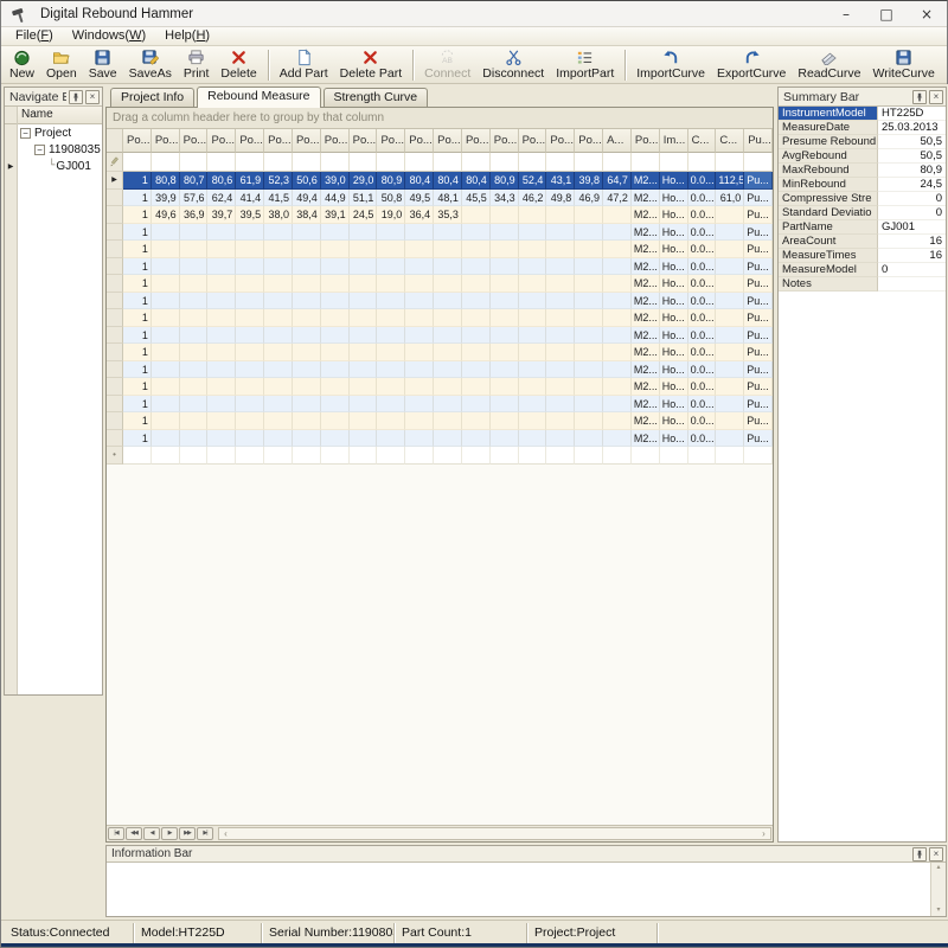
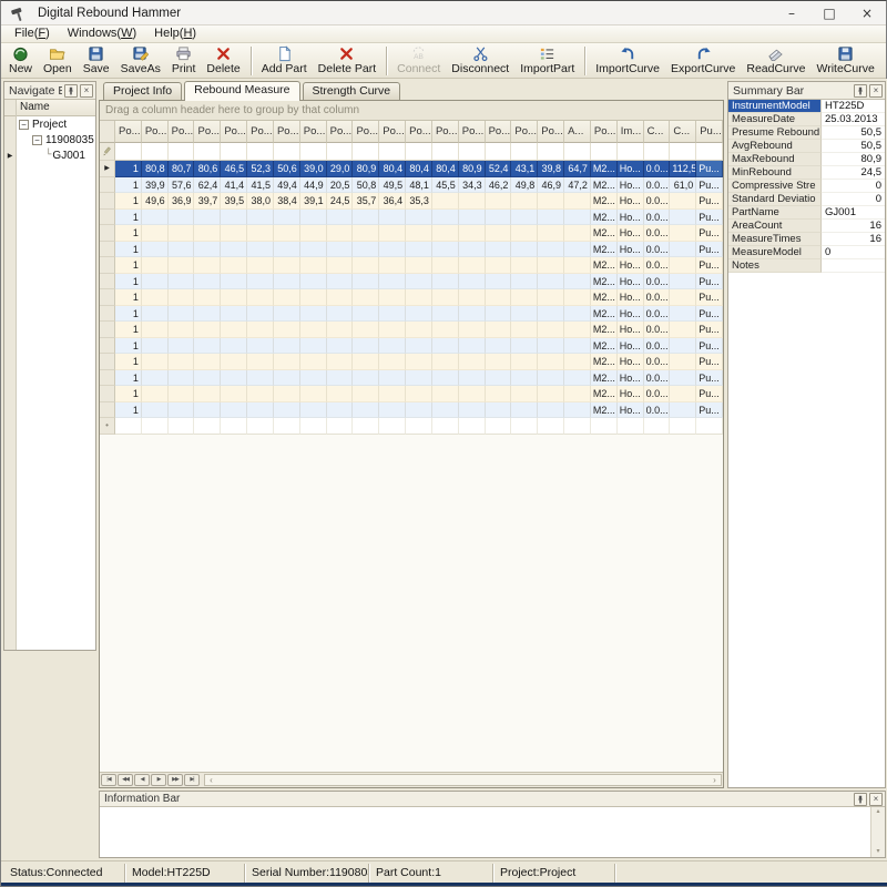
  Digital Rebound Hammer
  –
  □
  ×
  File(F)
  Windows(W)
  Help(H)
  New
  Open
  Save
  SaveAs
  Print
  Delete
  Add Part
  Delete Part
  Connect
  Disconnect
  ImportPart
  ImportCurve
  ExportCurve
  ReadCurve
  WriteCurve
  Navigate B
  ×
  Name
  −
  Project
  −
  11908035
  └
  GJ001
  Project Info
  Rebound Measure
  Strength Curve
  Drag a column header here to group by that column
  Po...
  Po...
  Po...
  Po...
  Po...
  Po...
  Po...
  Po...
  Po...
  Po...
  Po...
  Po...
  Po...
  Po...
  Po...
  Po...
  Po...
  A...
  Po...
  Im...
  C...
  C...
  Pu...
  1
  80,8
  80,7
  80,6
- 61,9
+ 46,5
  52,3
  50,6
  39,0
  29,0
  80,9
  80,4
  80,4
  80,4
  80,9
  52,4
  43,1
  39,8
  64,7
  M2...
  Ho...
  0.0...
  112,5
  Pu...
  1
  39,9
  57,6
  62,4
  41,4
  41,5
  49,4
  44,9
- 51,1
+ 20,5
  50,8
  49,5
  48,1
  45,5
  34,3
  46,2
  49,8
  46,9
  47,2
  M2...
  Ho...
  0.0...
  61,0
  Pu...
  1
  49,6
  36,9
  39,7
  39,5
  38,0
  38,4
  39,1
  24,5
- 19,0
+ 35,7
  36,4
  35,3
  M2...
  Ho...
  0.0...
  Pu...
  1
  M2...
  Ho...
  0.0...
  Pu...
  1
  M2...
  Ho...
  0.0...
  Pu...
  1
  M2...
  Ho...
  0.0...
  Pu...
  1
  M2...
  Ho...
  0.0...
  Pu...
  1
  M2...
  Ho...
  0.0...
  Pu...
  1
  M2...
  Ho...
  0.0...
  Pu...
  1
  M2...
  Ho...
  0.0...
  Pu...
  1
  M2...
  Ho...
  0.0...
  Pu...
  1
  M2...
  Ho...
  0.0...
  Pu...
  1
  M2...
  Ho...
  0.0...
  Pu...
  1
  M2...
  Ho...
  0.0...
  Pu...
  1
  M2...
  Ho...
  0.0...
  Pu...
  1
  M2...
  Ho...
  0.0...
  Pu...
  •
  ‹
  ›
  Summary Bar
  ×
  InstrumentModel
  HT225D
  MeasureDate
  25.03.2013
  Presume Rebound
  50,5
  AvgRebound
  50,5
  MaxRebound
  80,9
  MinRebound
  24,5
  Compressive Stre
  0
  Standard Deviatio
  0
  PartName
  GJ001
  AreaCount
  16
  MeasureTimes
  16
  MeasureModel
  0
  Notes
  Information Bar
  ×
  Status:Connected
  Model:HT225D
  Serial Number:119080
  Part Count:1
  Project:Project
